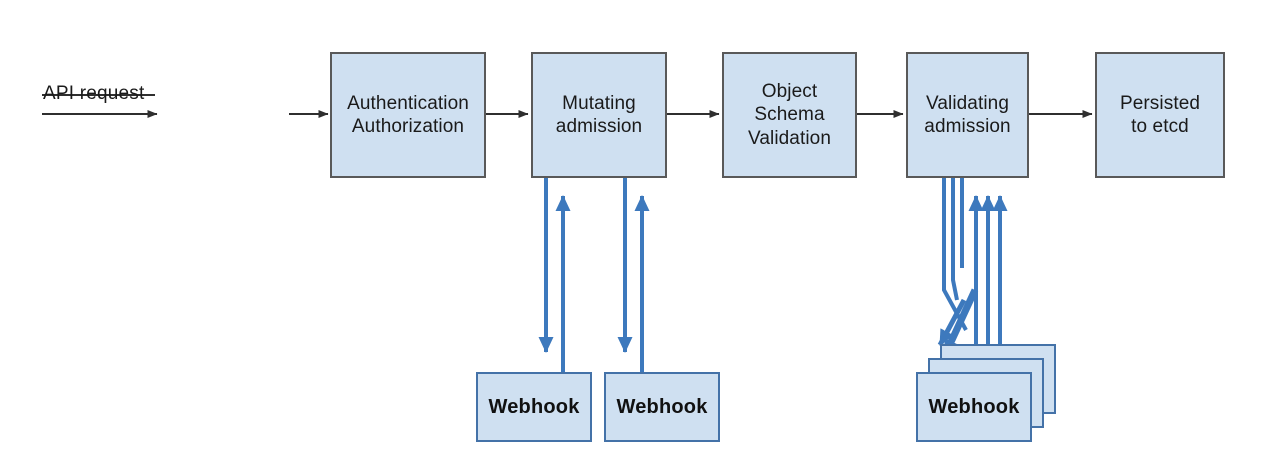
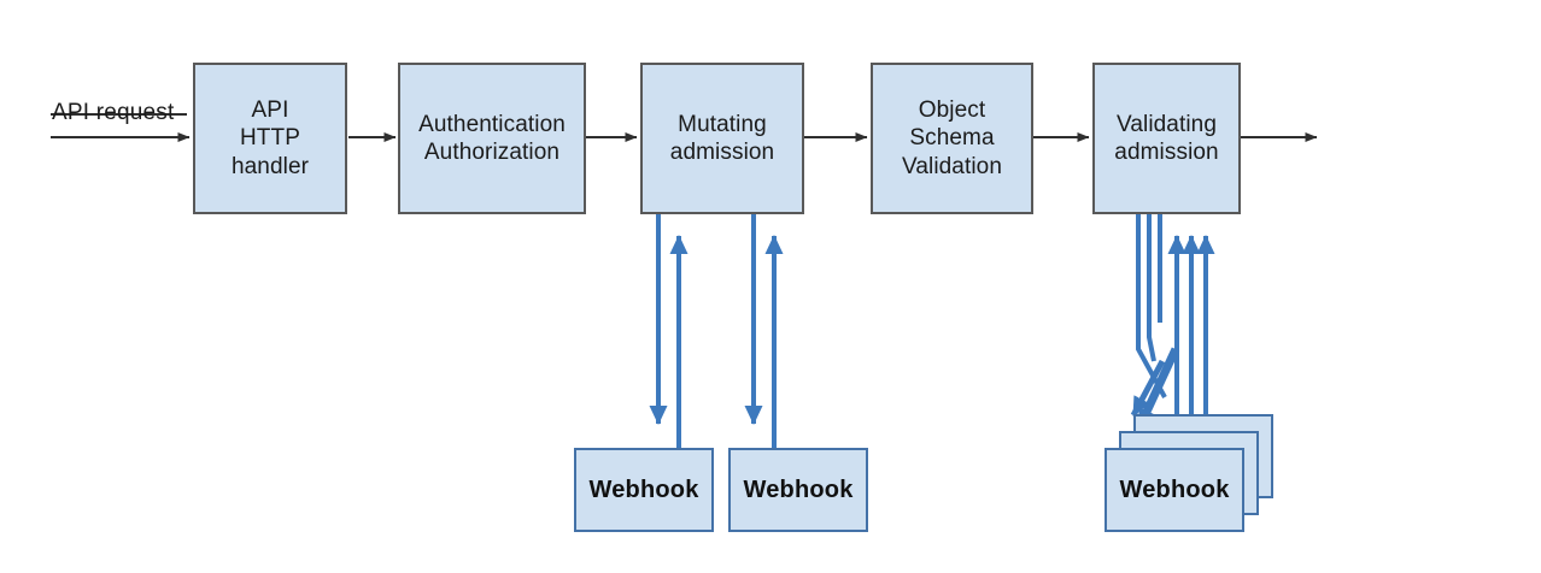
  API request
+ API
+ HTTP
+ handler
  Authentication
  Authorization
  Mutating
  admission
  Object
  Schema
  Validation
  Validating
  admission
- Persisted
- to etcd
  Webhook
  Webhook
  Webhook
